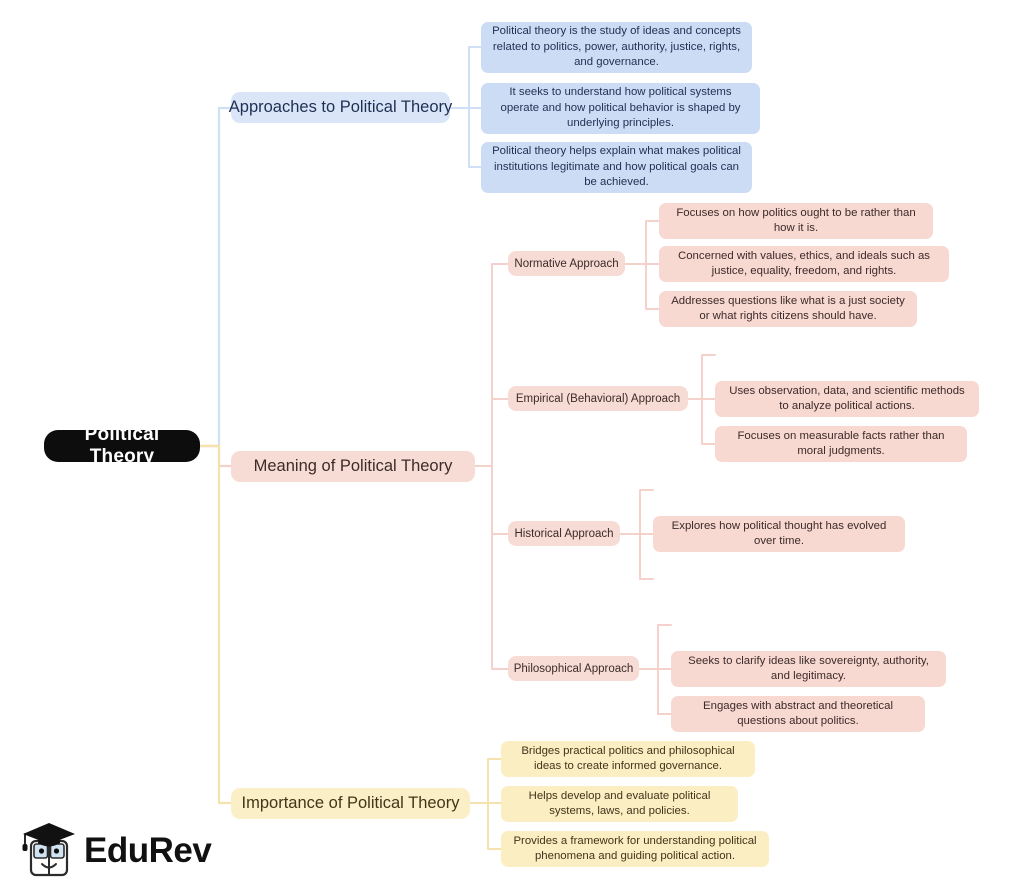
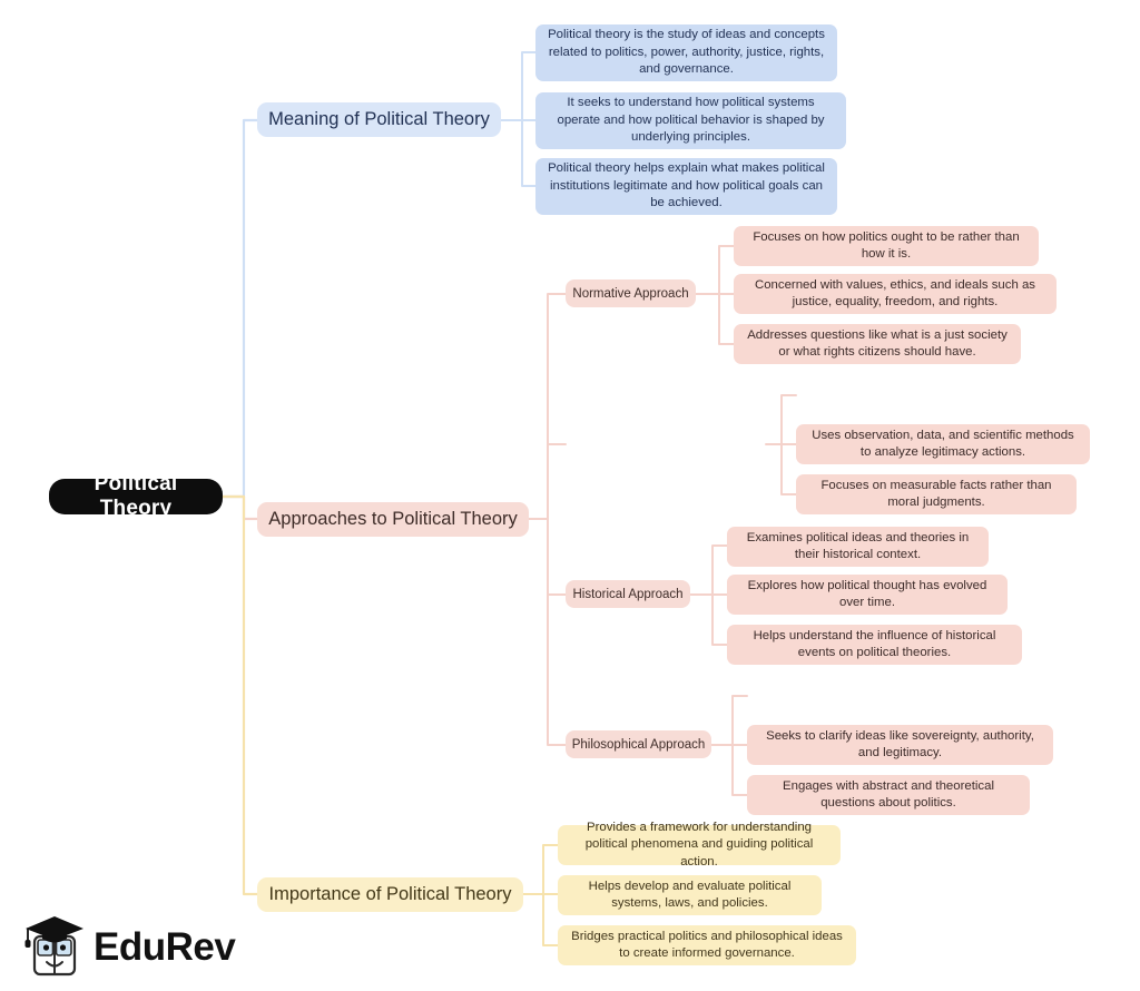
  Political Theory
- Approaches to Political Theory
+ Meaning of Political Theory
  Political theory is the study of ideas and concepts related to politics, power, authority, justice, rights, and governance.
  It seeks to understand how political systems operate and how political behavior is shaped by underlying principles.
  Political theory helps explain what makes political institutions legitimate and how political goals can be achieved.
- Meaning of Political Theory
+ Approaches to Political Theory
  Normative Approach
  Focuses on how politics ought to be rather than how it is.
  Concerned with values, ethics, and ideals such as justice, equality, freedom, and rights.
  Addresses questions like what is a just society or what rights citizens should have.
- Empirical (Behavioral) Approach
- Uses observation, data, and scientific methods to analyze political actions.
+ Uses observation, data, and scientific methods to analyze legitimacy actions.
  Focuses on measurable facts rather than moral judgments.
  Historical Approach
+ Examines political ideas and theories in their historical context.
  Explores how political thought has evolved over time.
+ Helps understand the influence of historical events on political theories.
  Philosophical Approach
  Seeks to clarify ideas like sovereignty, authority, and legitimacy.
  Engages with abstract and theoretical questions about politics.
  Importance of Political Theory
- Bridges practical politics and philosophical ideas to create informed governance.
+ Provides a framework for understanding political phenomena and guiding political action.
  Helps develop and evaluate political systems, laws, and policies.
- Provides a framework for understanding political phenomena and guiding political action.
+ Bridges practical politics and philosophical ideas to create informed governance.
  EduRev
